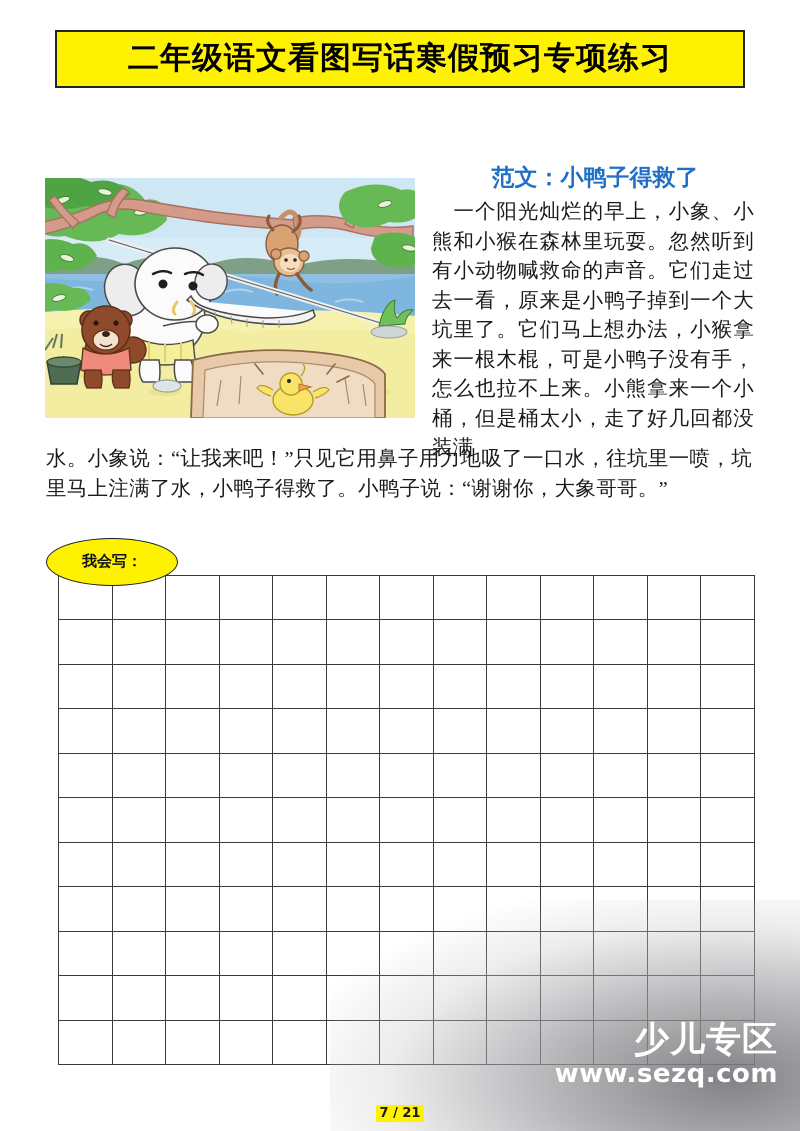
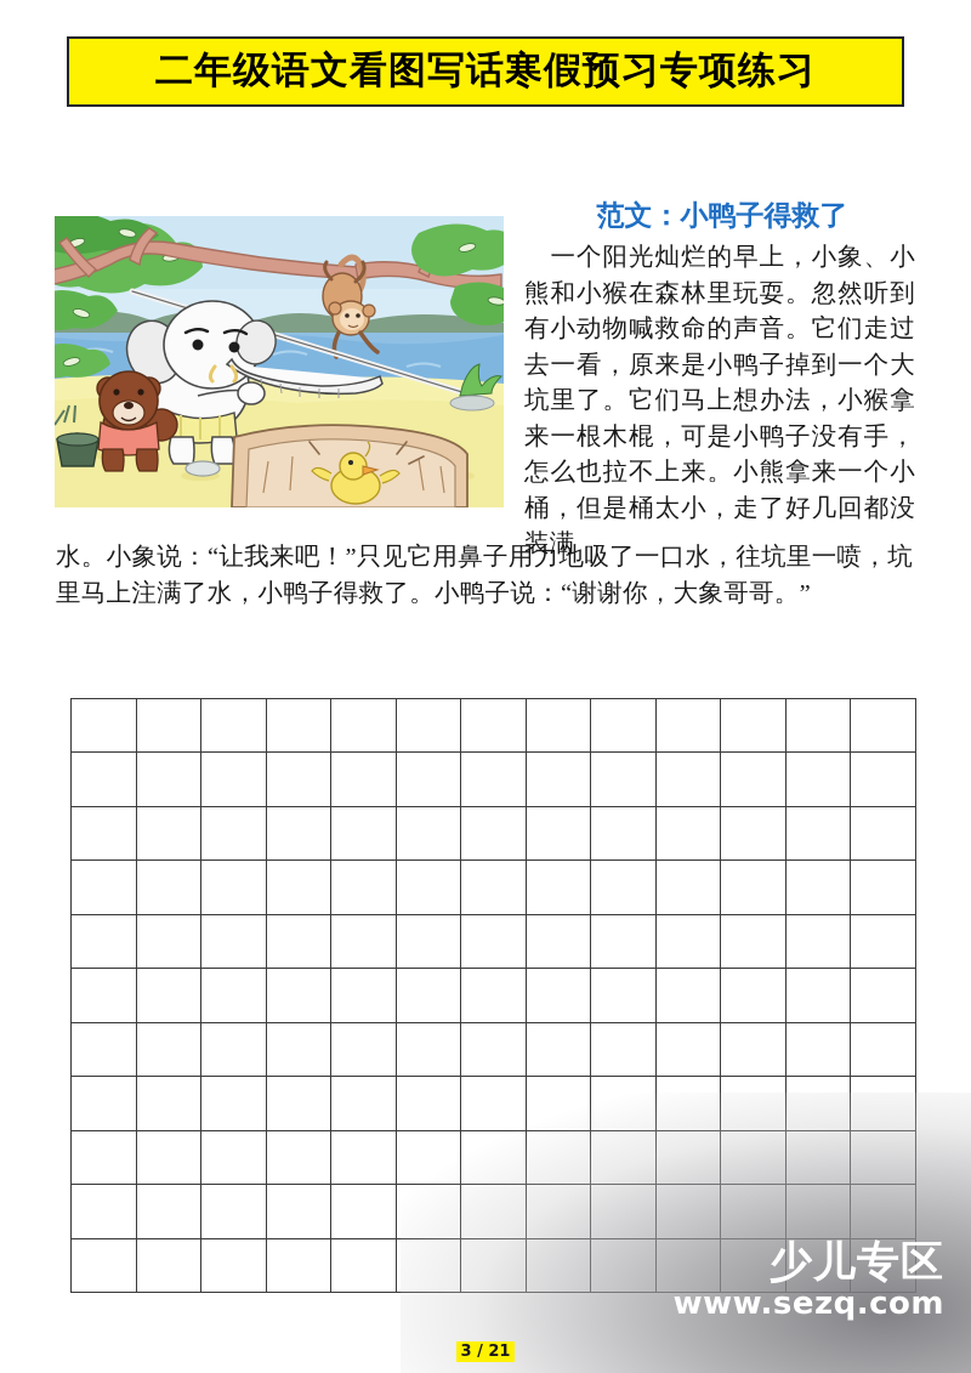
  二年级语文看图写话寒假预习专项练习
  范文：小鸭子得救了
  一个阳光灿烂的早上，小象、小熊和小猴在森林里玩耍。忽然听到有小动物喊救命的声音。它们走过去一看，原来是小鸭子掉到一个大坑里了。它们马上想办法，小猴拿来一根木棍，可是小鸭子没有手，怎么也拉不上来。小熊拿来一个小桶，但是桶太小，走了好几回都没装满
  水。小象说：“让我来吧！”只见它用鼻子用力地吸了一口水，往坑里一喷，坑里马上注满了水，小鸭子得救了。小鸭子说：“谢谢你，大象哥哥。”
- 我会写：
  少儿专区
  www.sezq.com
- 7 / 21
+ 3 / 21
